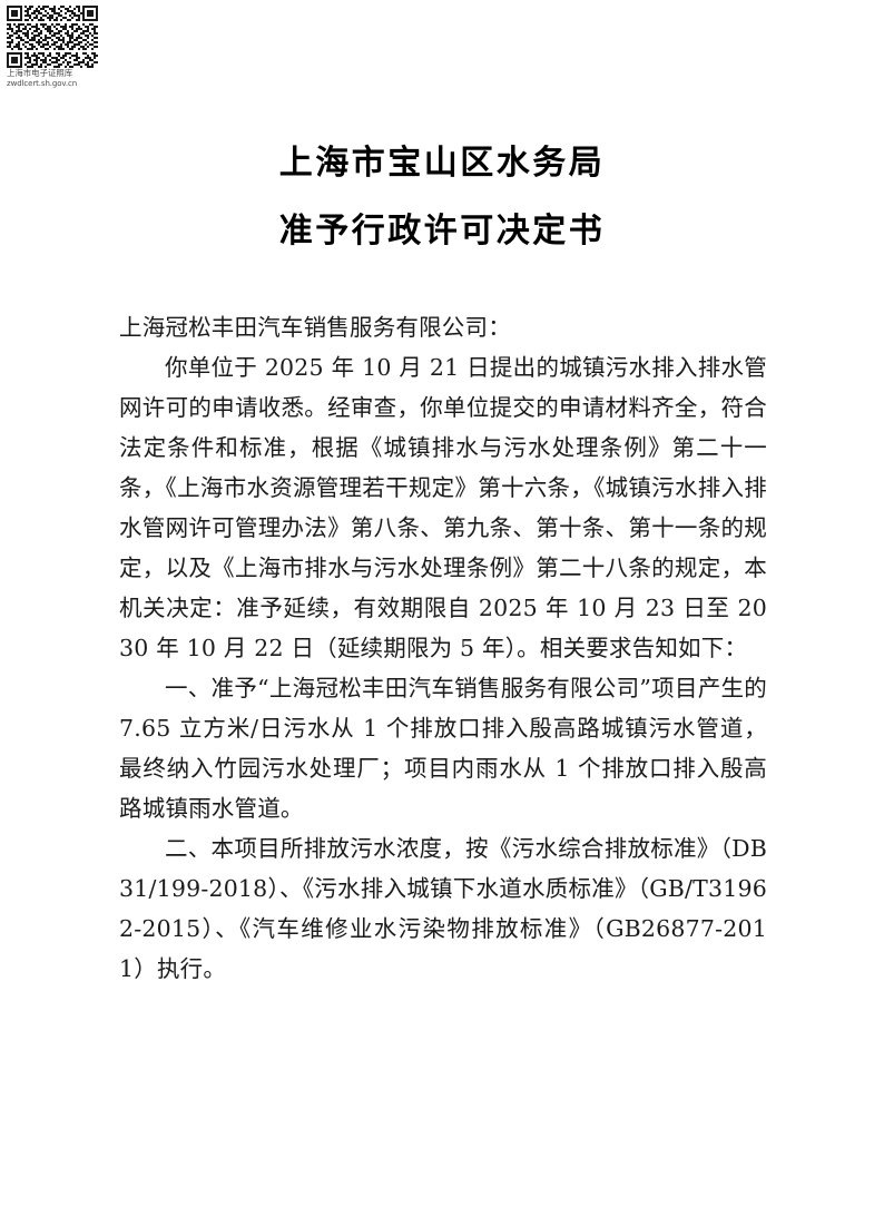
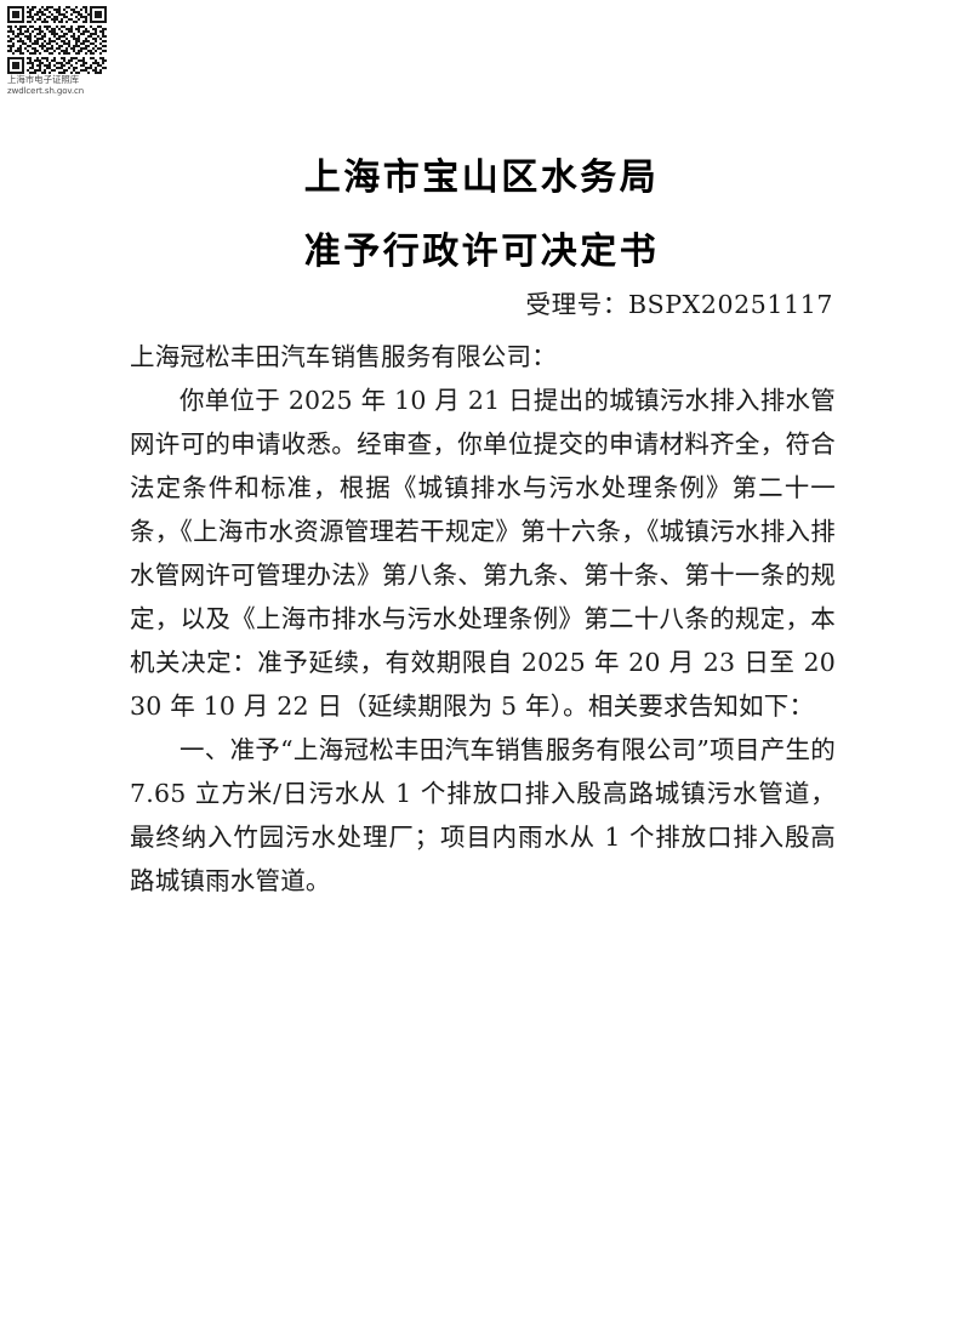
  上海市电子证照库
  zwdlcert.sh.gov.cn
  上海市宝山区水务局
  准予行政许可决定书
+ 受理号：BSPX20251117
  上海冠松丰田汽车销售服务有限公司：
- 你单位于 2025 年 10 月 21 日提出的城镇污水排入排水管网许可的申请收悉。经审查，你单位提交的申请材料齐全，符合法定条件和标准，根据《城镇排水与污水处理条例》第二十一条，《上海市水资源管理若干规定》第十六条，《城镇污水排入排水管网许可管理办法》第八条、第九条、第十条、第十一条的规定，以及《上海市排水与污水处理条例》第二十八条的规定，本机关决定：准予延续，有效期限自 2025 年 10 月 23 日至 2030 年 10 月 22 日（延续期限为 5 年）。相关要求告知如下：
+ 你单位于 2025 年 10 月 21 日提出的城镇污水排入排水管网许可的申请收悉。经审查，你单位提交的申请材料齐全，符合法定条件和标准，根据《城镇排水与污水处理条例》第二十一条，《上海市水资源管理若干规定》第十六条，《城镇污水排入排水管网许可管理办法》第八条、第九条、第十条、第十一条的规定，以及《上海市排水与污水处理条例》第二十八条的规定，本机关决定：准予延续，有效期限自 2025 年 20 月 23 日至 2030 年 10 月 22 日（延续期限为 5 年）。相关要求告知如下：
  一、准予“上海冠松丰田汽车销售服务有限公司”项目产生的 7.65 立方米/日污水从 1 个排放口排入殷高路城镇污水管道，最终纳入竹园污水处理厂；项目内雨水从 1 个排放口排入殷高路城镇雨水管道。
- 二、本项目所排放污水浓度，按《污水综合排放标准》（DB31/199-2018）、《污水排入城镇下水道水质标准》（GB/T31962-2015）、《汽车维修业水污染物排放标准》（GB26877-2011）执行。
